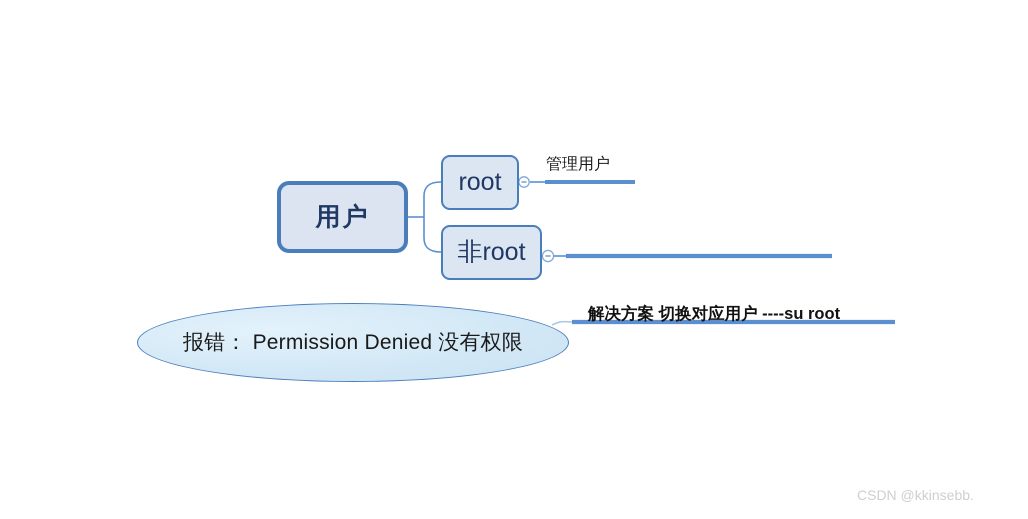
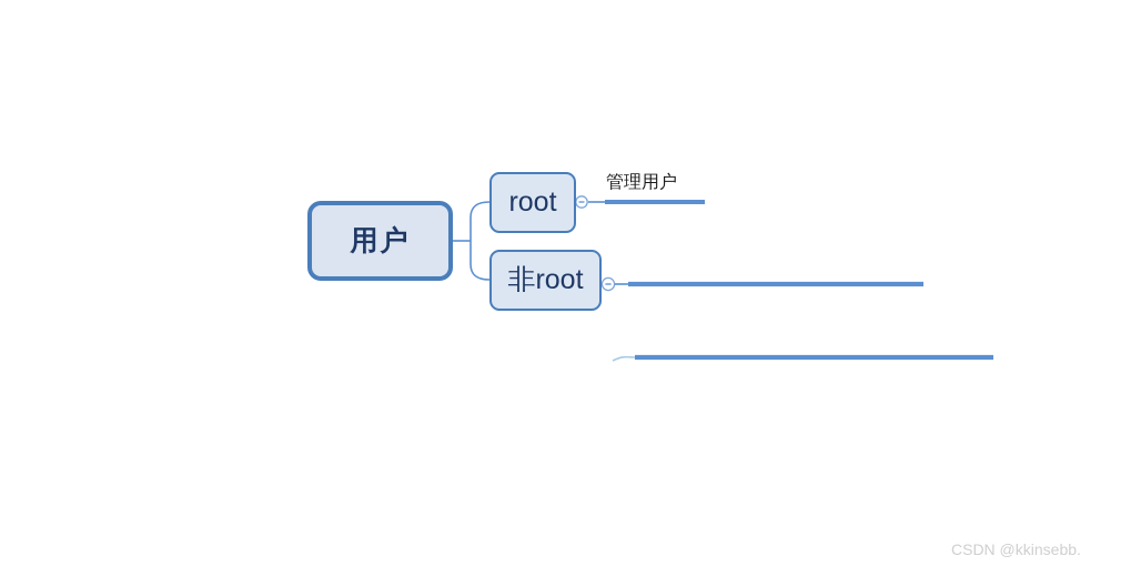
  用户
  root
  非root
  管理用户
- 报错： Permission Denied 没有权限
- 解决方案 切换对应用户 ----su root
  CSDN @kkinsebb.
